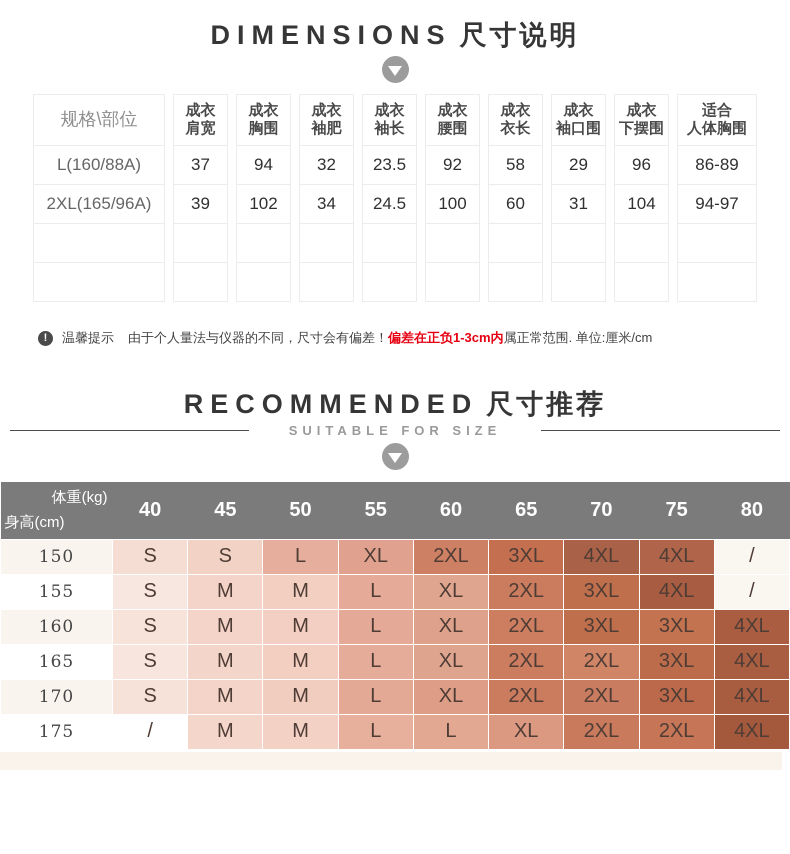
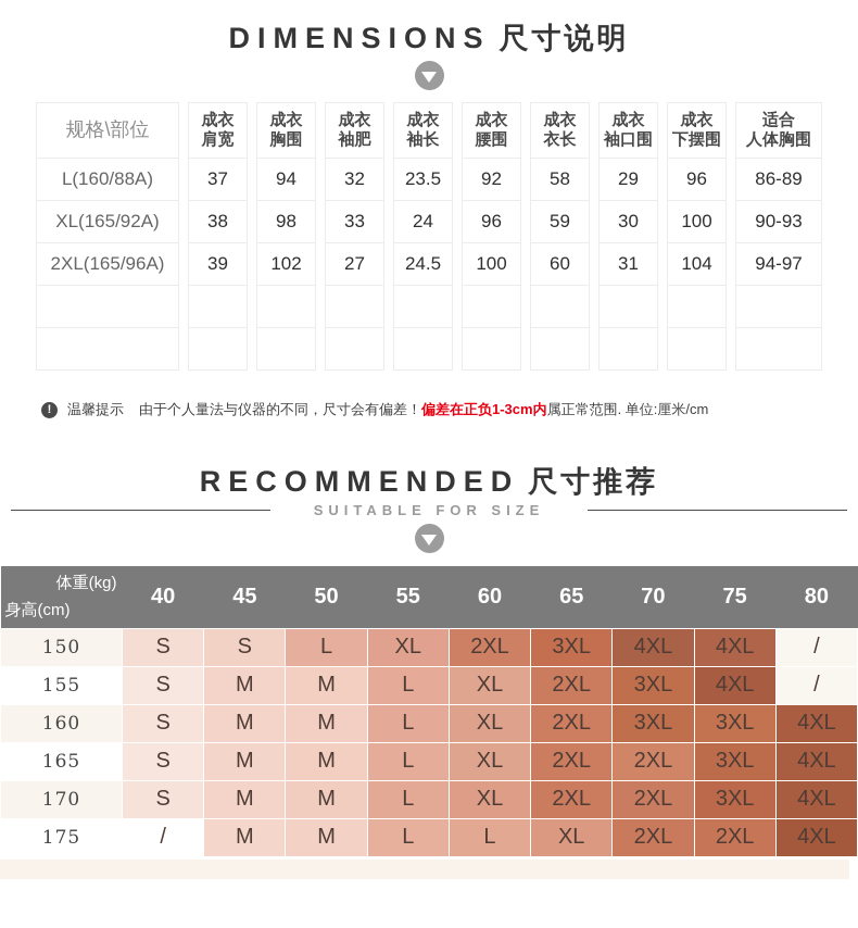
  DIMENSIONS 尺寸说明
  规格\部位	成衣肩宽	成衣胸围	成衣袖肥	成衣袖长	成衣腰围	成衣衣长	成衣袖口围	成衣下摆围	适合人体胸围
  L(160/88A)	37	94	32	23.5	92	58	29	96	86-89
+ XL(165/92A)	38	98	33	24	96	59	30	100	90-93
- 2XL(165/96A)	39	102	34	24.5	100	60	31	104	94-97
+ 2XL(165/96A)	39	102	27	24.5	100	60	31	104	94-97
  !
  温馨提示
  由于个人量法与仪器的不同，尺寸会有偏差！偏差在正负1-3cm内属正常范围. 单位:厘米/cm
  RECOMMENDED 尺寸推荐
  SUITABLE FOR SIZE
  体重(kg)身高(cm)	40	45	50	55	60	65	70	75	80
  150	S	S	L	XL	2XL	3XL	4XL	4XL	/
  155	S	M	M	L	XL	2XL	3XL	4XL	/
  160	S	M	M	L	XL	2XL	3XL	3XL	4XL
  165	S	M	M	L	XL	2XL	2XL	3XL	4XL
  170	S	M	M	L	XL	2XL	2XL	3XL	4XL
  175	/	M	M	L	L	XL	2XL	2XL	4XL
